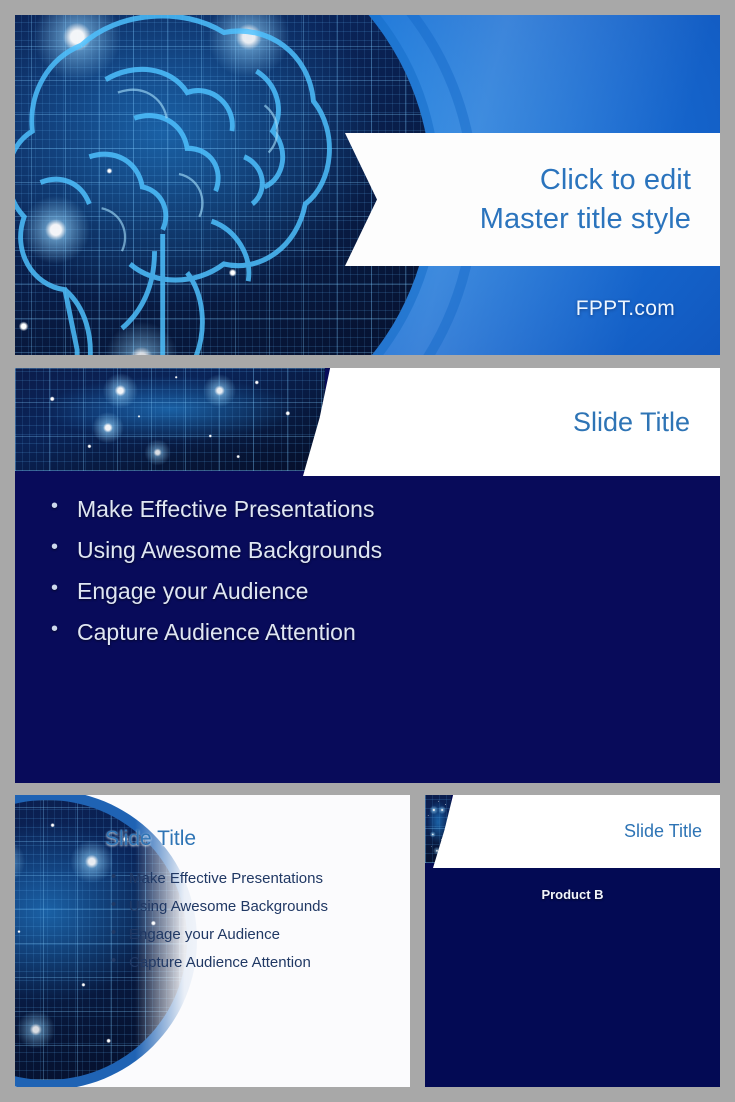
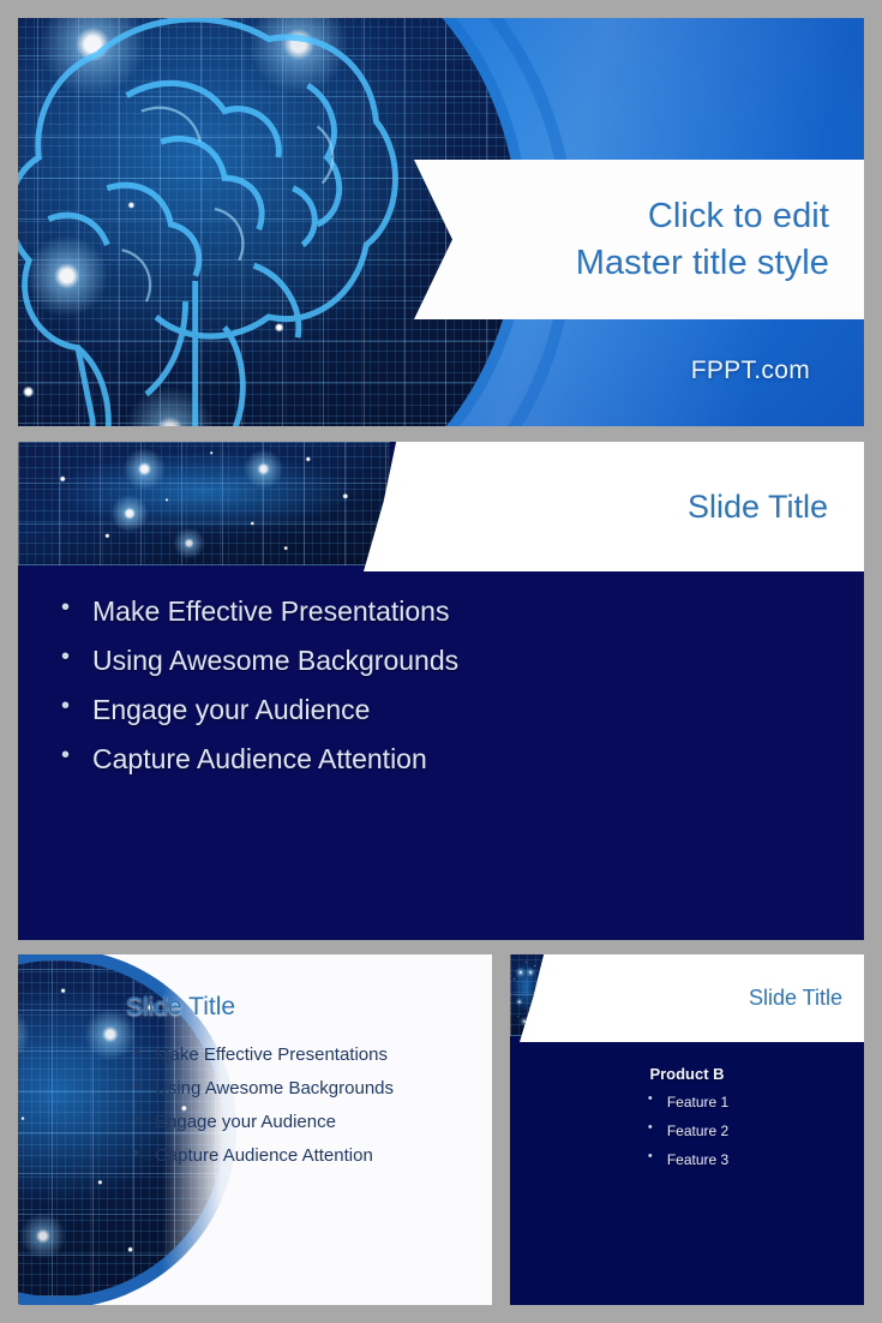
  Click to edit
  Master title style
  FPPT.com
  Slide Title
  Make Effective Presentations
  Using Awesome Backgrounds
  Engage your Audience
  Capture Audience Attention
  Slide Title
  Make Effective Presentations
  Using Awesome Backgrounds
  Engage your Audience
  Capture Audience Attention
  Slide Title
  Product B
+ Feature 1
+ Feature 2
+ Feature 3
